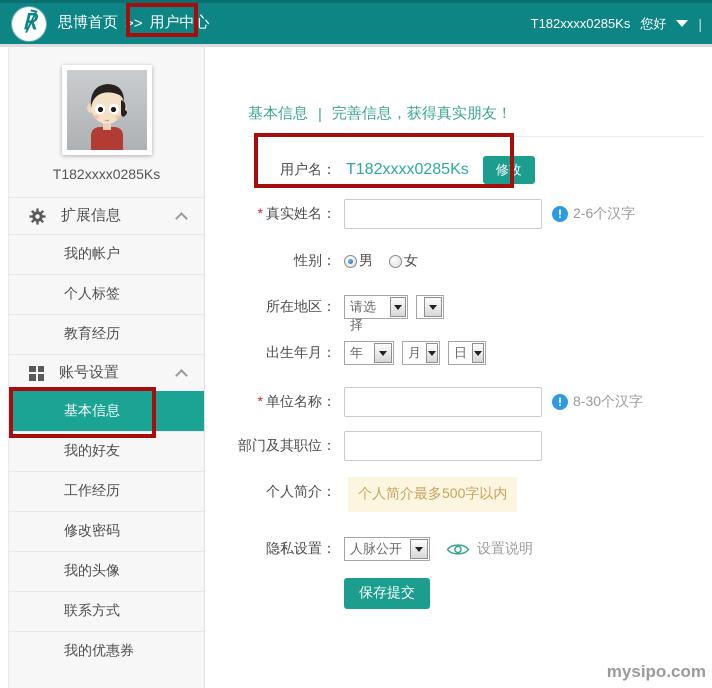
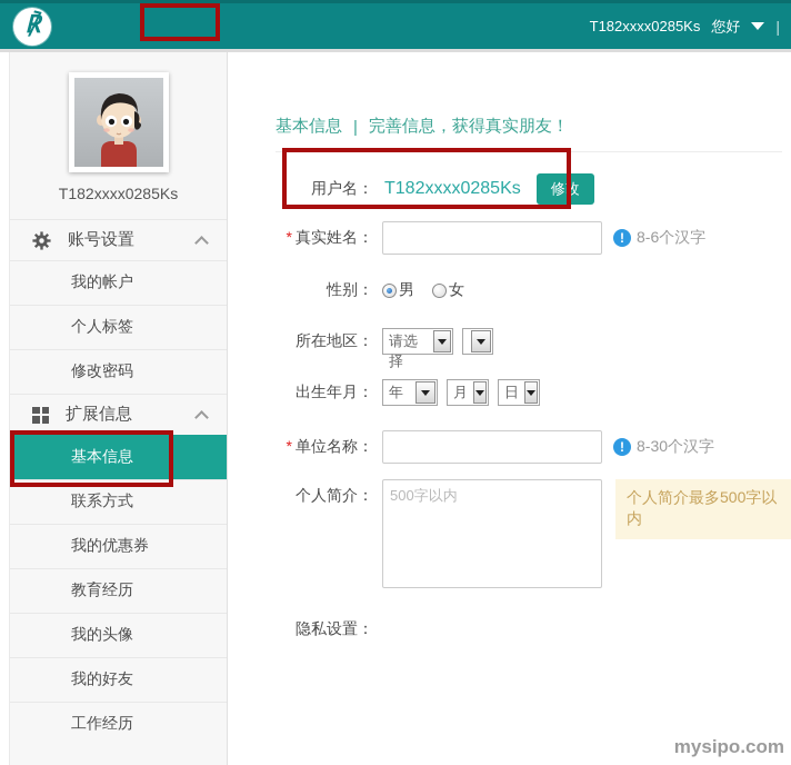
  ℟
- 思博首页
- >>
- 用户中心
  T182xxxx0285Ks
  您好
  |
  T182xxxx0285Ks
- 扩展信息
+ 账号设置
  我的帐户
  个人标签
- 教育经历
+ 修改密码
- 账号设置
+ 扩展信息
  基本信息
- 我的好友
+ 联系方式
- 工作经历
+ 我的优惠券
- 修改密码
+ 教育经历
  我的头像
- 联系方式
+ 我的好友
- 我的优惠券
+ 工作经历
  基本信息
  |
  完善信息，获得真实朋友！
  用户名：
  T182xxxx0285Ks
  修改
  * 真实姓名：
  !
- 2-6个汉字
+ 8-6个汉字
  性别：
  男
  女
  所在地区：
  请选择
  出生年月：
  年
  月
  日
  * 单位名称：
  !
  8-30个汉字
- 部门及其职位：
  个人简介：
+ 500字以内
  个人简介最多500字以内
  隐私设置：
- 人脉公开
- 设置说明
- 保存提交
  mysipo.com
